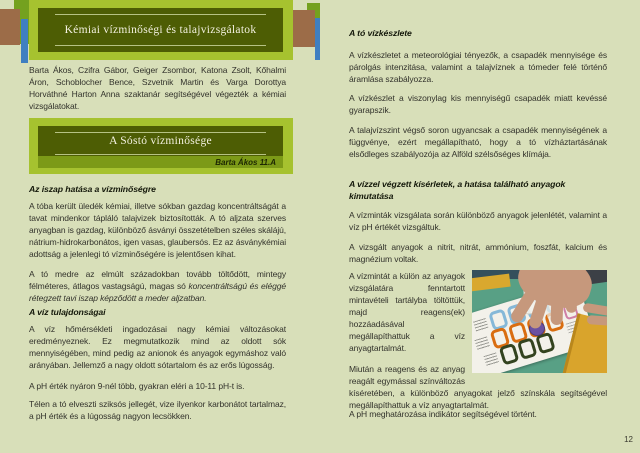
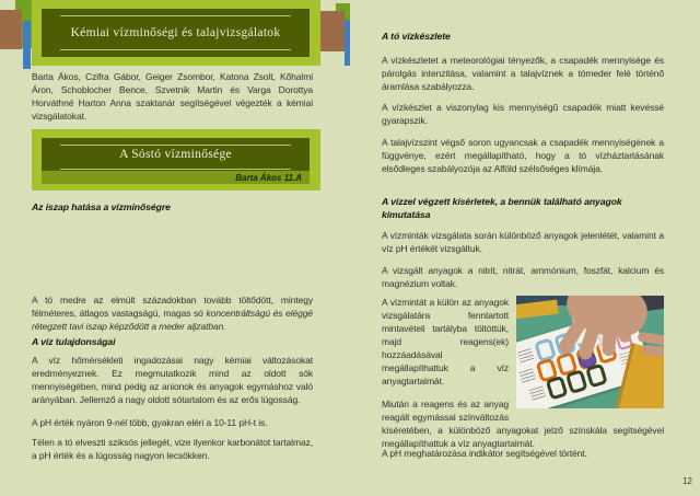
  Kémiai vízminőségi és talajvizsgálatok
  Barta Ákos, Czifra Gábor, Geiger Zsombor, Katona Zsolt, Kőhalmi Áron, Schoblocher Bence, Szvetnik Martin és Varga Dorottya Horváthné Harton Anna szaktanár segítségével végezték a kémiai vizsgálatokat.
  A Sóstó vízminősége
  Barta Ákos 11.A
  Az iszap hatása a vízminőségre
- A tóba került üledék kémiai, illetve sókban gazdag koncentráltságát a tavat mindenkor tápláló talajvizek biztosították. A tó aljzata szerves anyagban is gazdag, különböző ásványi összetételben széles skálájú, nátrium-hidrokarbonátos, igen vasas, glaubersós. Ez az ásványkémiai adottság a jelenlegi tó vízminőségére is jelentősen kihat.
  A tó medre az elmúlt századokban tovább töltődött, mintegy félméteres, átlagos vastagságú, magas só koncentráltságú és eléggé rétegzett tavi iszap képződött a meder aljzatban.
  A víz tulajdonságai
  A víz hőmérsékleti ingadozásai nagy kémiai változásokat eredményeznek. Ez megmutatkozik mind az oldott sók mennyiségében, mind pedig az anionok és anyagok egymáshoz való arányában. Jellemző a nagy oldott sótartalom és az erős lúgosság.
  A pH érték nyáron 9-nél több, gyakran eléri a 10-11 pH-t is.
  Télen a tó elveszti sziksós jellegét, vize ilyenkor karbonátot tartalmaz, a pH érték és a lúgosság nagyon lecsökken.
  A tó vízkészlete
  A vízkészletet a meteorológiai tényezők, a csapadék mennyisége és párolgás intenzitása, valamint a talajvíznek a tómeder felé történő áramlása szabályozza.
  A vízkészlet a viszonylag kis mennyiségű csapadék miatt kevéssé gyarapszik.
  A talajvízszint végső soron ugyancsak a csapadék mennyiségének a függvénye, ezért megállapítható, hogy a tó vízháztartásának elsődleges szabályozója az Alföld szélsőséges klímája.
- A vízzel végzett kísérletek, a hatása található anyagok kimutatása
+ A vízzel végzett kísérletek, a bennük található anyagok kimutatása
  A vízminták vizsgálata során különböző anyagok jelenlétét, valamint a víz pH értékét vizsgáltuk.
  A vizsgált anyagok a nitrit, nitrát, ammónium, foszfát, kalcium és magnézium voltak.
  A vízmintát a külön az anyagok vizsgálatára fenntartott mintavételi tartályba töltöttük, majd reagens(ek) hozzáadásával megállapíthattuk a víz anyagtartalmát.
  Miután a reagens és az anyag reagált egymással színváltozás kíséretében, a különböző anyagokat jelző színskála segítségével megállapíthattuk a víz anyagtartalmát.
  A pH meghatározása indikátor segítségével történt.
  12
